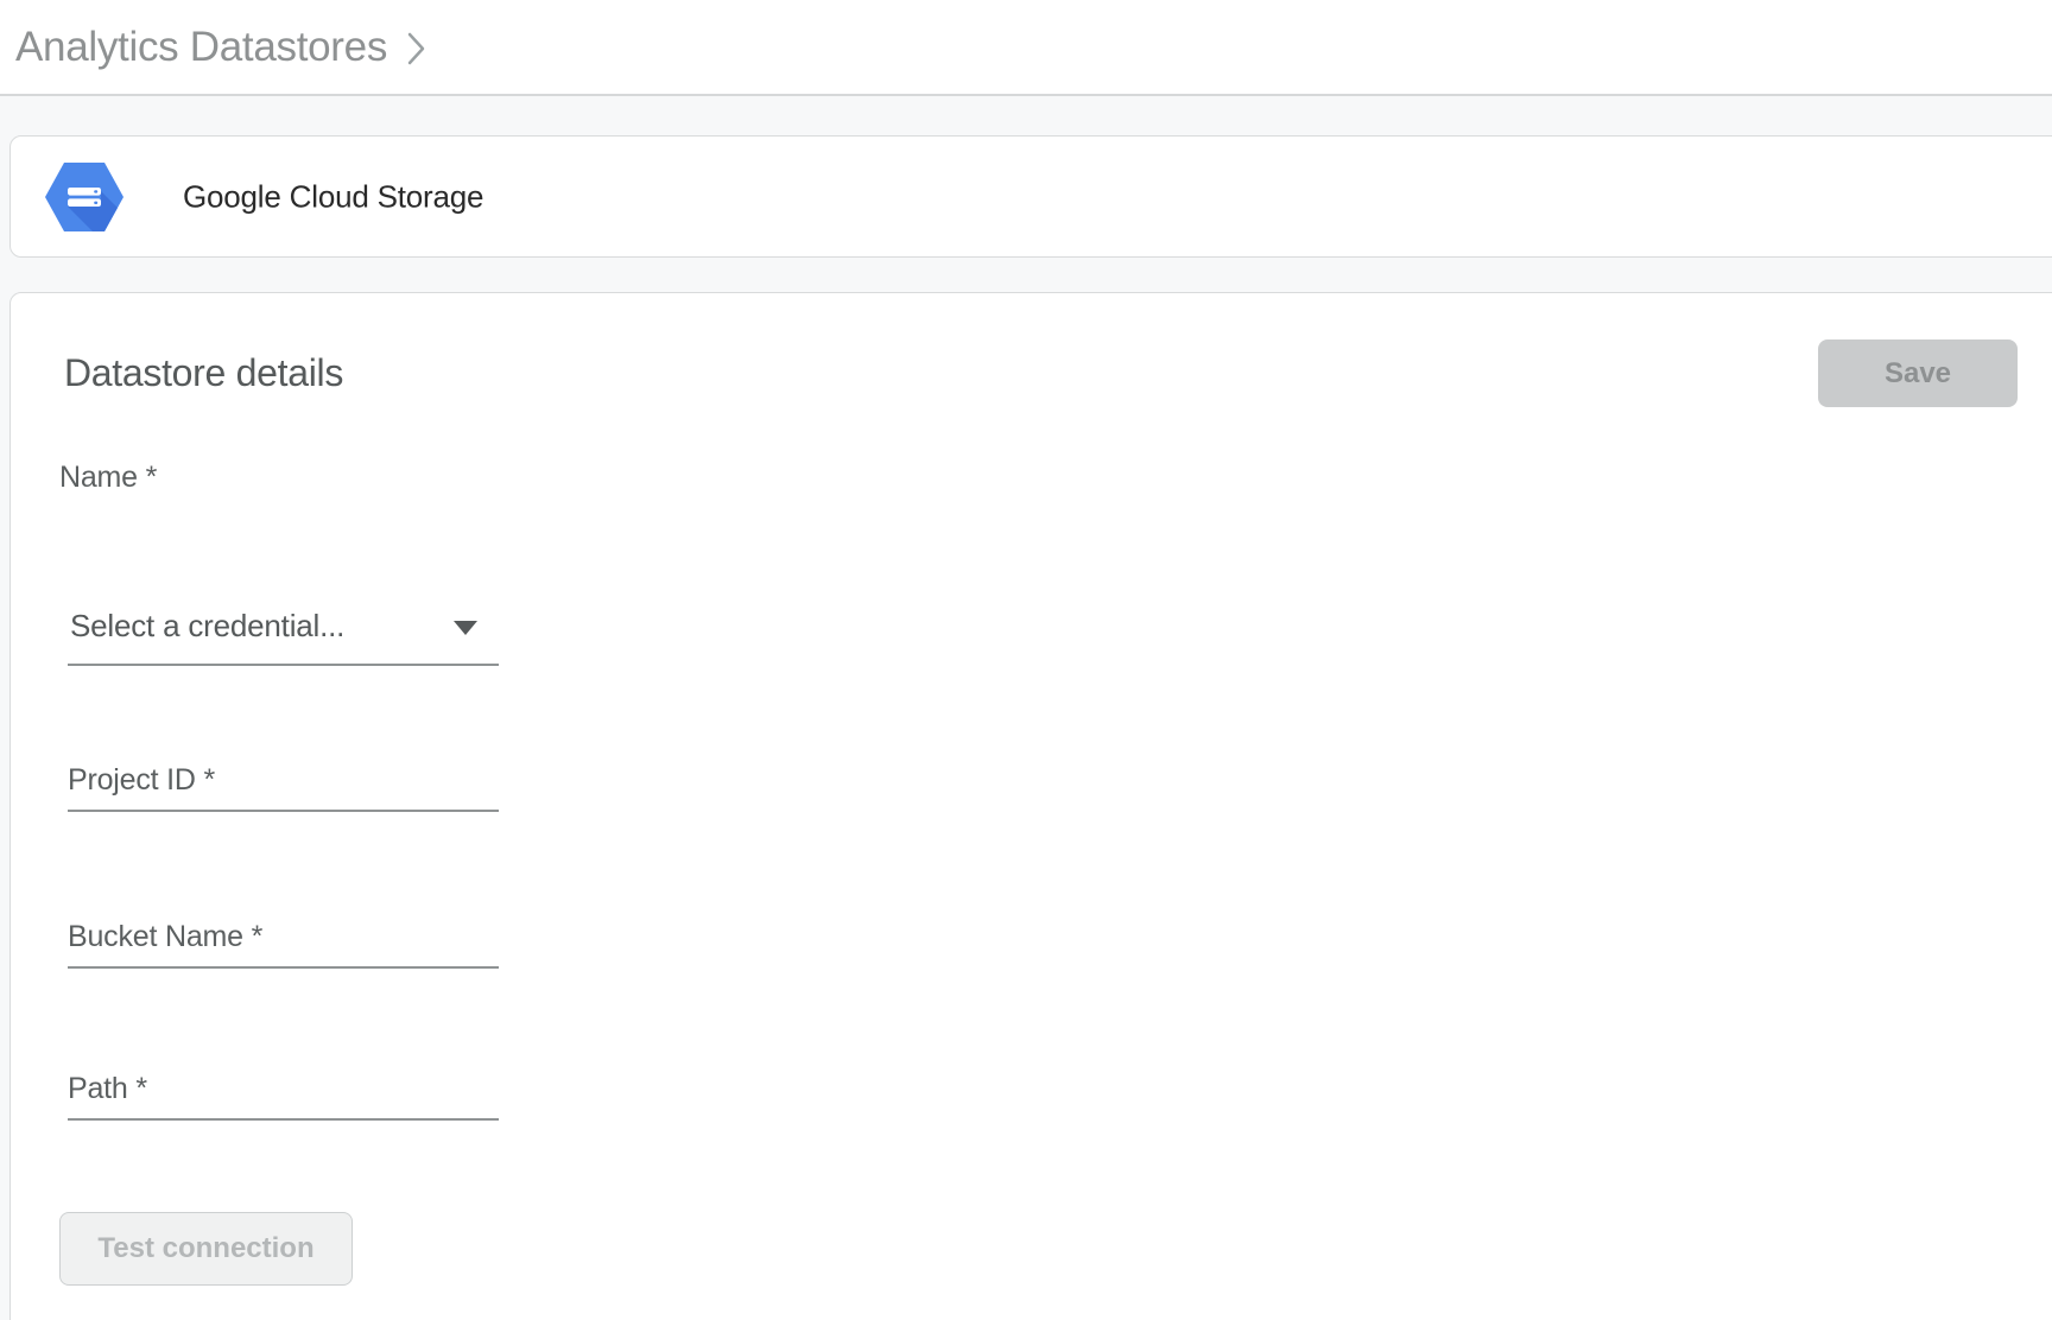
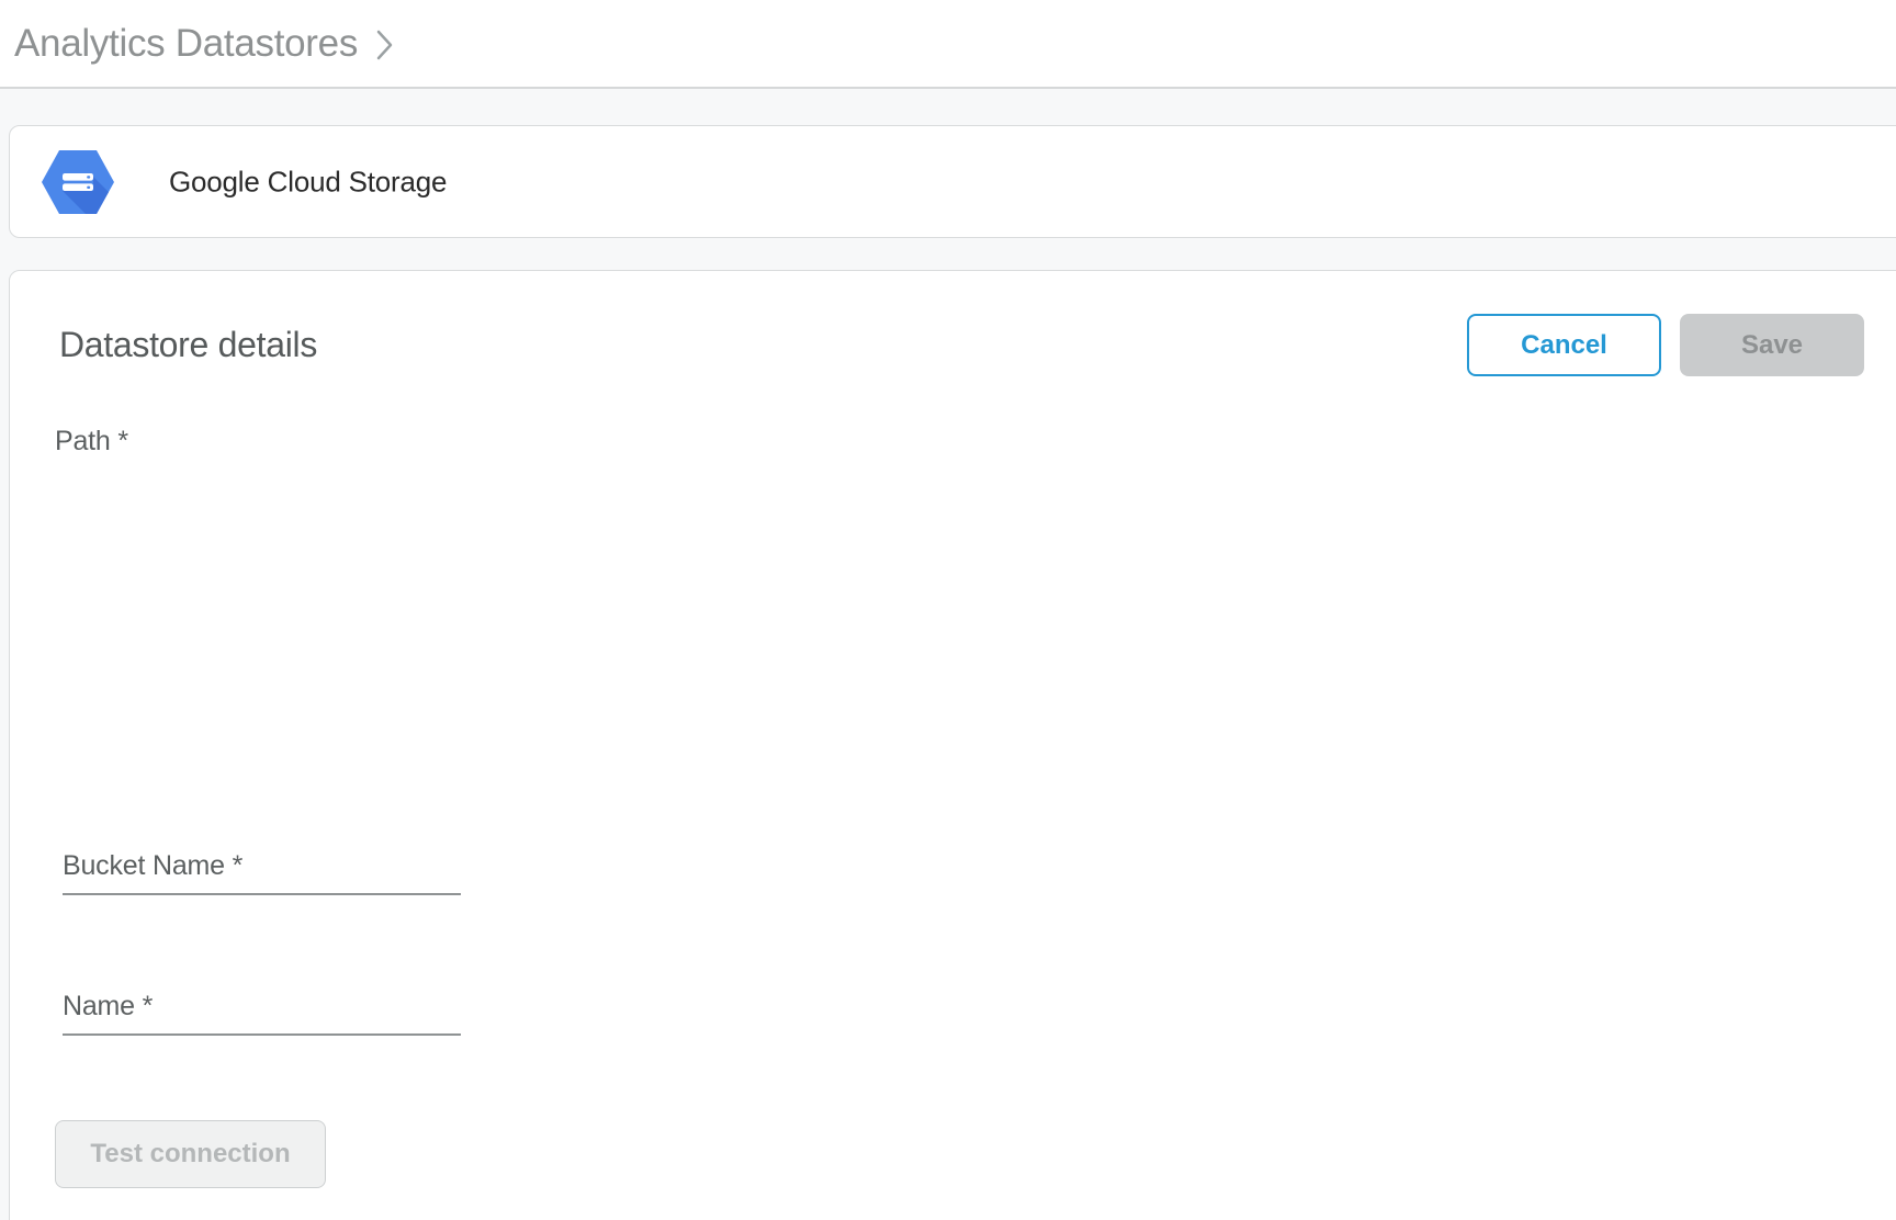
  Analytics Datastores
  Google Cloud Storage
  Datastore details
+ Cancel
  Save
- Name *
+ Path *
- Select a credential...
- Project ID *
  Bucket Name *
- Path *
+ Name *
  Test connection
